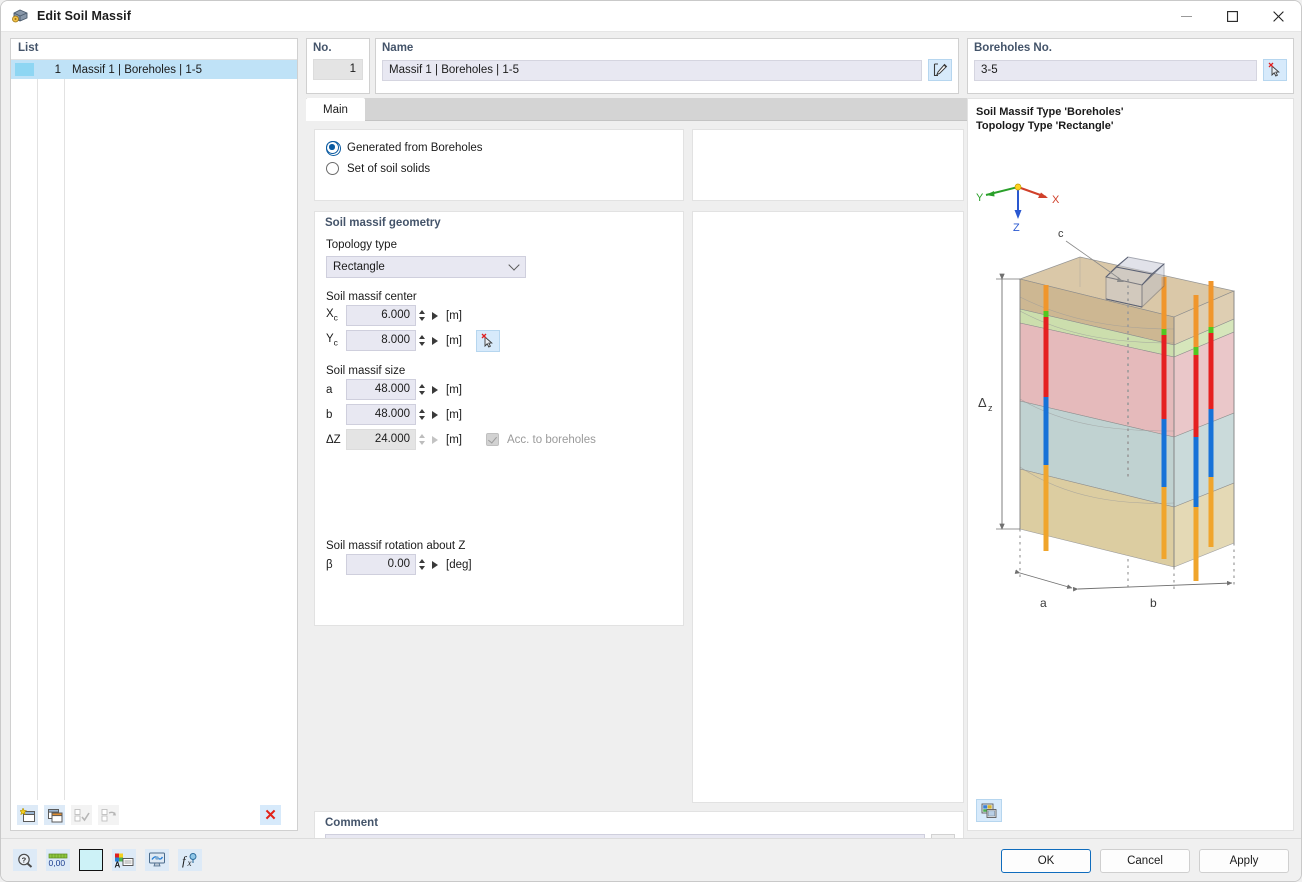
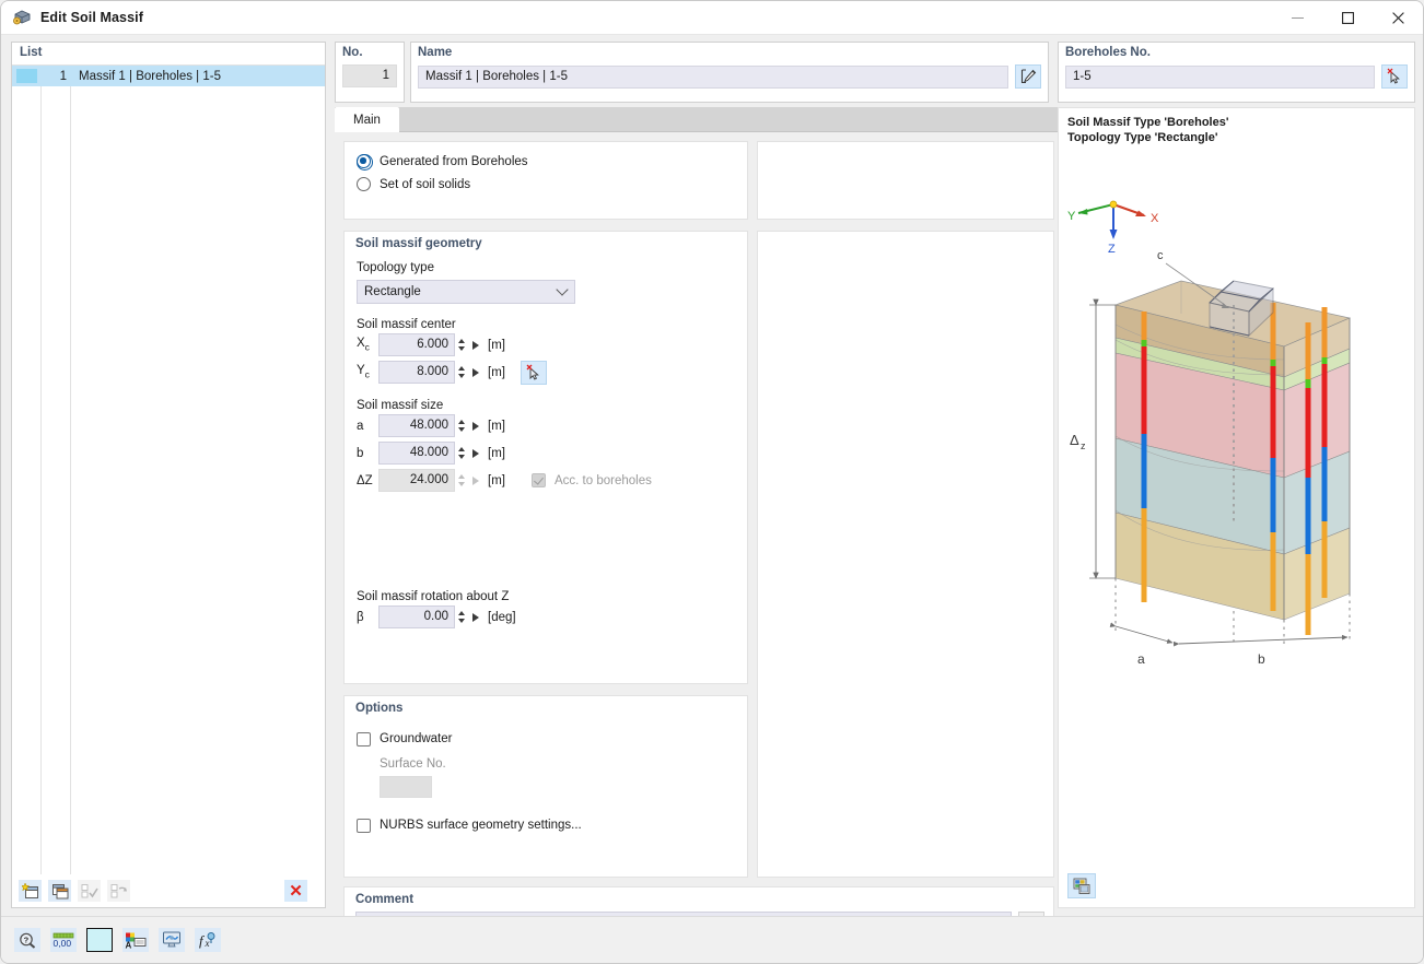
  Edit Soil Massif
  List
  1
  Massif 1 | Boreholes | 1-5
  ✕
  No.
  1
  Name
  Massif 1 | Boreholes | 1-5
  Boreholes No.
- 3-5
+ 1-5
  Main
  Generated from Boreholes
  Set of soil solids
  Soil massif geometry
  Topology type
  Rectangle
  Soil massif center
  Xc
  6.000
  [m]
  Yc
  8.000
  [m]
  Soil massif size
  a
  48.000
  [m]
  b
  48.000
  [m]
  ΔZ
  24.000
  [m]
  Acc. to boreholes
  Soil massif rotation about Z
  β
  0.00
  [deg]
+ Options
+ Groundwater
+ Surface No.
+ NURBS surface geometry settings...
  Comment
  Soil Massif Type 'Boreholes'
  Topology Type 'Rectangle'
  Y
  X
  Z
  c
  Δ
  z
  a
  b
  ?
  0,00
  A
  f
  x
- OK
- Cancel
- Apply
